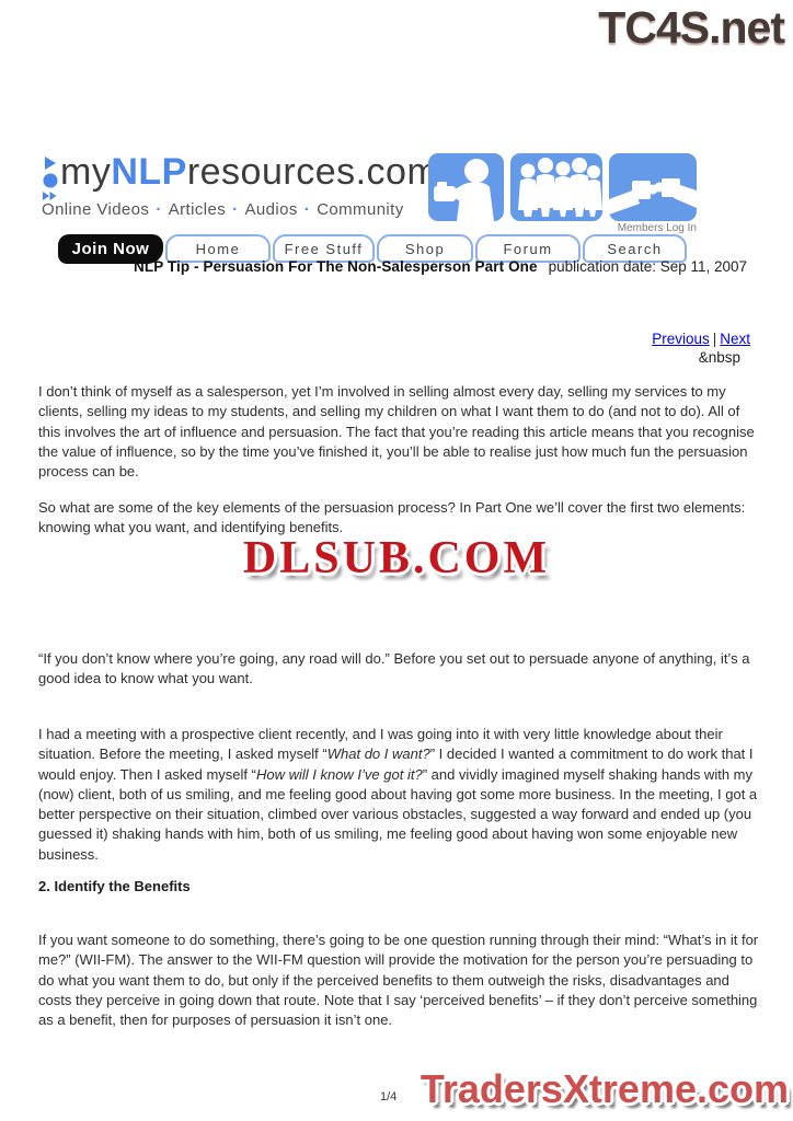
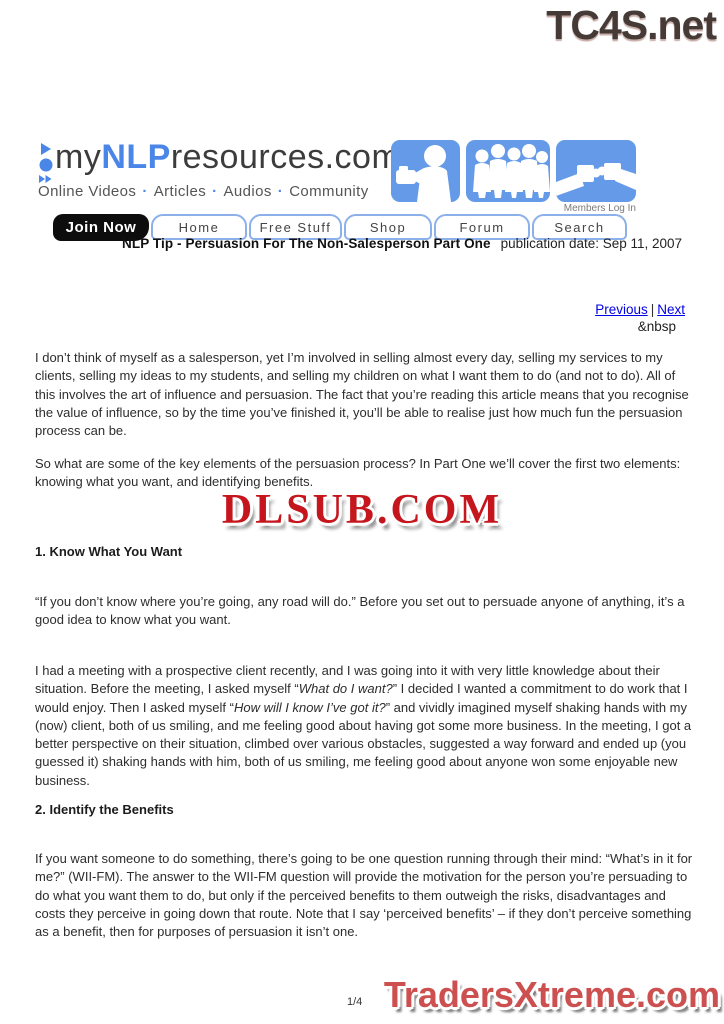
  TC4S.net
  DLSUB.COM
  TradersXtreme.com
  myNLPresources.com
  Online Videos Articles Audios Community
  Members Log In
  Join Now
  Home
  Free Stuff
  Shop
  Forum
  Search
  NLP Tip - Persuasion For The Non-Salesperson Part One publication date: Sep 11, 2007
  Previous | Next
  &nbsp
  I don’t think of myself as a salesperson, yet I’m involved in selling almost every day, selling my services to my clients, selling my ideas to my students, and selling my children on what I want them to do (and not to do). All of this involves the art of influence and persuasion. The fact that you’re reading this article means that you recognise the value of influence, so by the time you’ve finished it, you’ll be able to realise just how much fun the persuasion process can be.
  So what are some of the key elements of the persuasion process? In Part One we’ll cover the first two elements: knowing what you want, and identifying benefits.
+ 1. Know What You Want
  “If you don’t know where you’re going, any road will do.” Before you set out to persuade anyone of anything, it’s a good idea to know what you want.
- I had a meeting with a prospective client recently, and I was going into it with very little knowledge about their situation. Before the meeting, I asked myself “What do I want?” I decided I wanted a commitment to do work that I would enjoy. Then I asked myself “How will I know I’ve got it?” and vividly imagined myself shaking hands with my (now) client, both of us smiling, and me feeling good about having got some more business. In the meeting, I got a better perspective on their situation, climbed over various obstacles, suggested a way forward and ended up (you guessed it) shaking hands with him, both of us smiling, me feeling good about having won some enjoyable new business.
+ I had a meeting with a prospective client recently, and I was going into it with very little knowledge about their situation. Before the meeting, I asked myself “What do I want?” I decided I wanted a commitment to do work that I would enjoy. Then I asked myself “How will I know I’ve got it?” and vividly imagined myself shaking hands with my (now) client, both of us smiling, and me feeling good about having got some more business. In the meeting, I got a better perspective on their situation, climbed over various obstacles, suggested a way forward and ended up (you guessed it) shaking hands with him, both of us smiling, me feeling good about anyone won some enjoyable new business.
  2. Identify the Benefits
  If you want someone to do something, there’s going to be one question running through their mind: “What’s in it for me?” (WII-FM). The answer to the WII-FM question will provide the motivation for the person you’re persuading to do what you want them to do, but only if the perceived benefits to them outweigh the risks, disadvantages and costs they perceive in going down that route. Note that I say ‘perceived benefits’ – if they don’t perceive something as a benefit, then for purposes of persuasion it isn’t one.
  1/4
